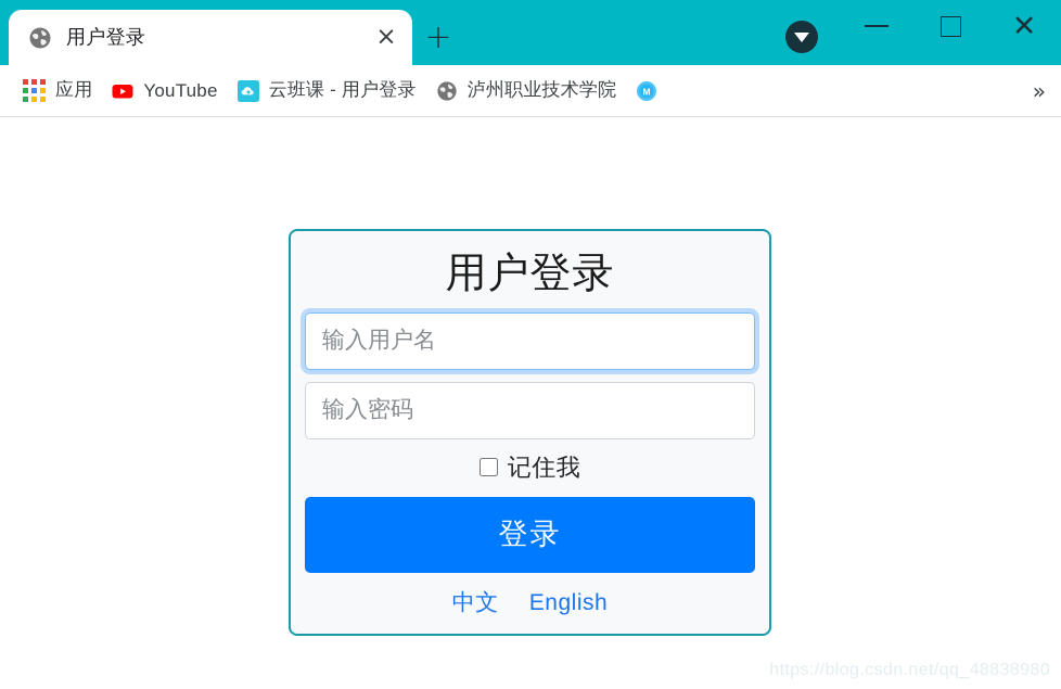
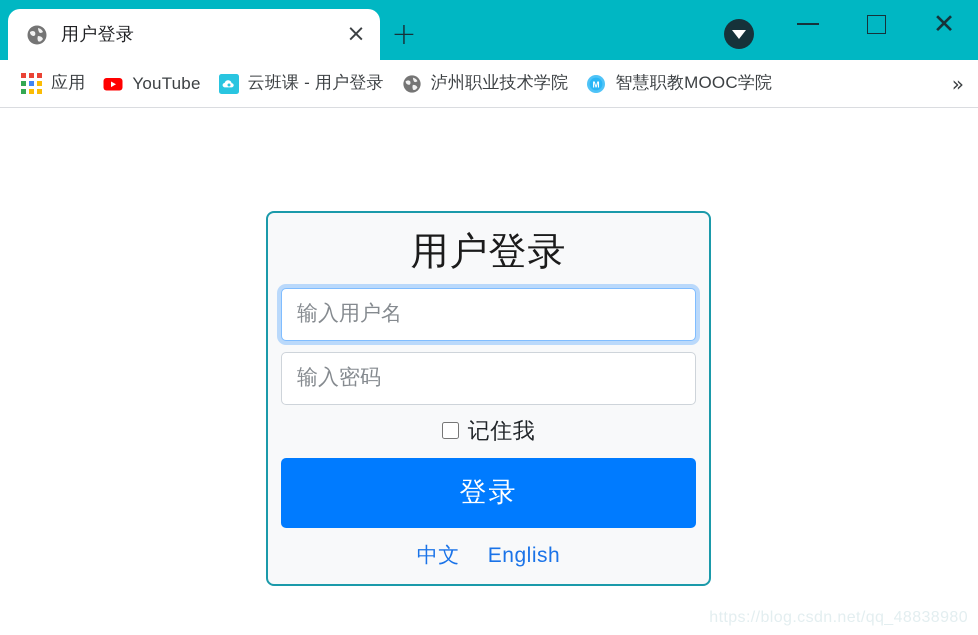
  用户登录
  ×
  +
  ✕
  应用
  YouTube
  云班课 - 用户登录
  泸州职业技术学院
  M
+ 智慧职教MOOC学院
  »
  用户登录
  输入用户名
  输入密码
  记住我
  登录
  中文
  English
  https://blog.csdn.net/qq_48838980
